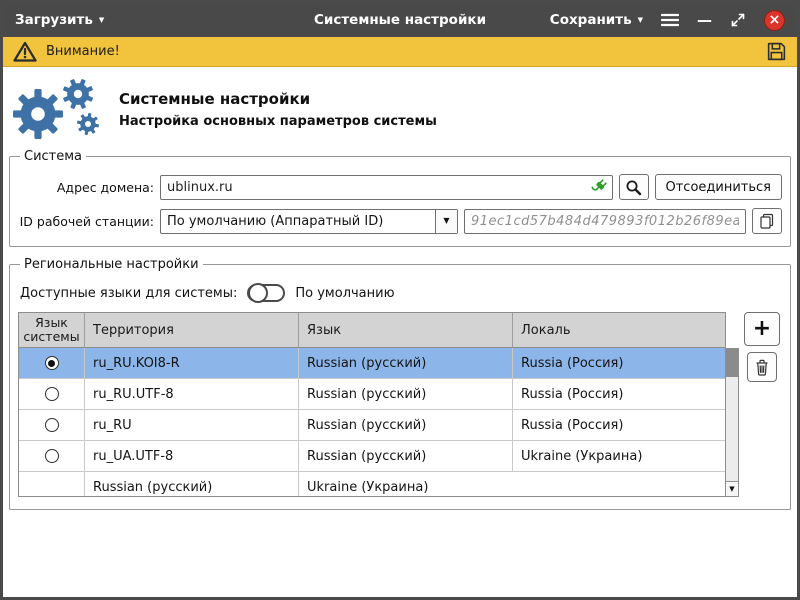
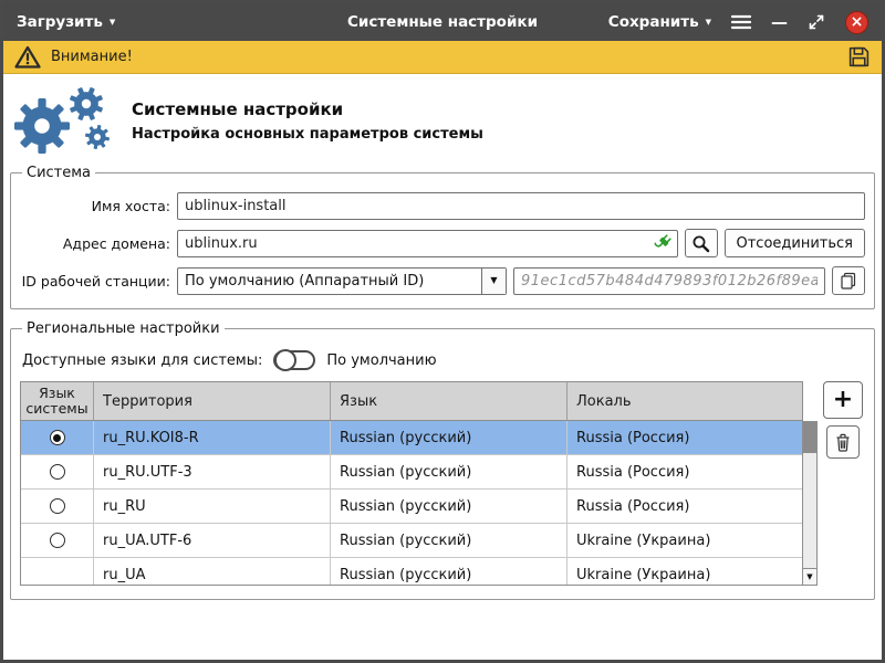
  Загрузить
  ▼
  Системные настройки
  Сохранить
  ▼
  —
  ×
  Внимание!
  Системные настройки
  Настройка основных параметров системы
  Система
+ Имя хоста:
+ ublinux-install
  Адрес домена:
  ublinux.ru
  Отсоединиться
  ID рабочей станции:
  По умолчанию (Аппаратный ID)
  ▼
  91ec1cd57b484d479893f012b26f89ea
  Региональные настройки
  Доступные языки для системы:
  По умолчанию
  Язык системы
  Территория
  Язык
  Локаль
  ru_RU.KOI8-R
  Russian (русский)
  Russia (Россия)
- ru_RU.UTF-8
+ ru_RU.UTF-3
  Russian (русский)
  Russia (Россия)
  ru_RU
  Russian (русский)
  Russia (Россия)
- ru_UA.UTF-8
+ ru_UA.UTF-6
  Russian (русский)
  Ukraine (Украина)
+ ru_UA
  Russian (русский)
  Ukraine (Украина)
  ▼
  +
